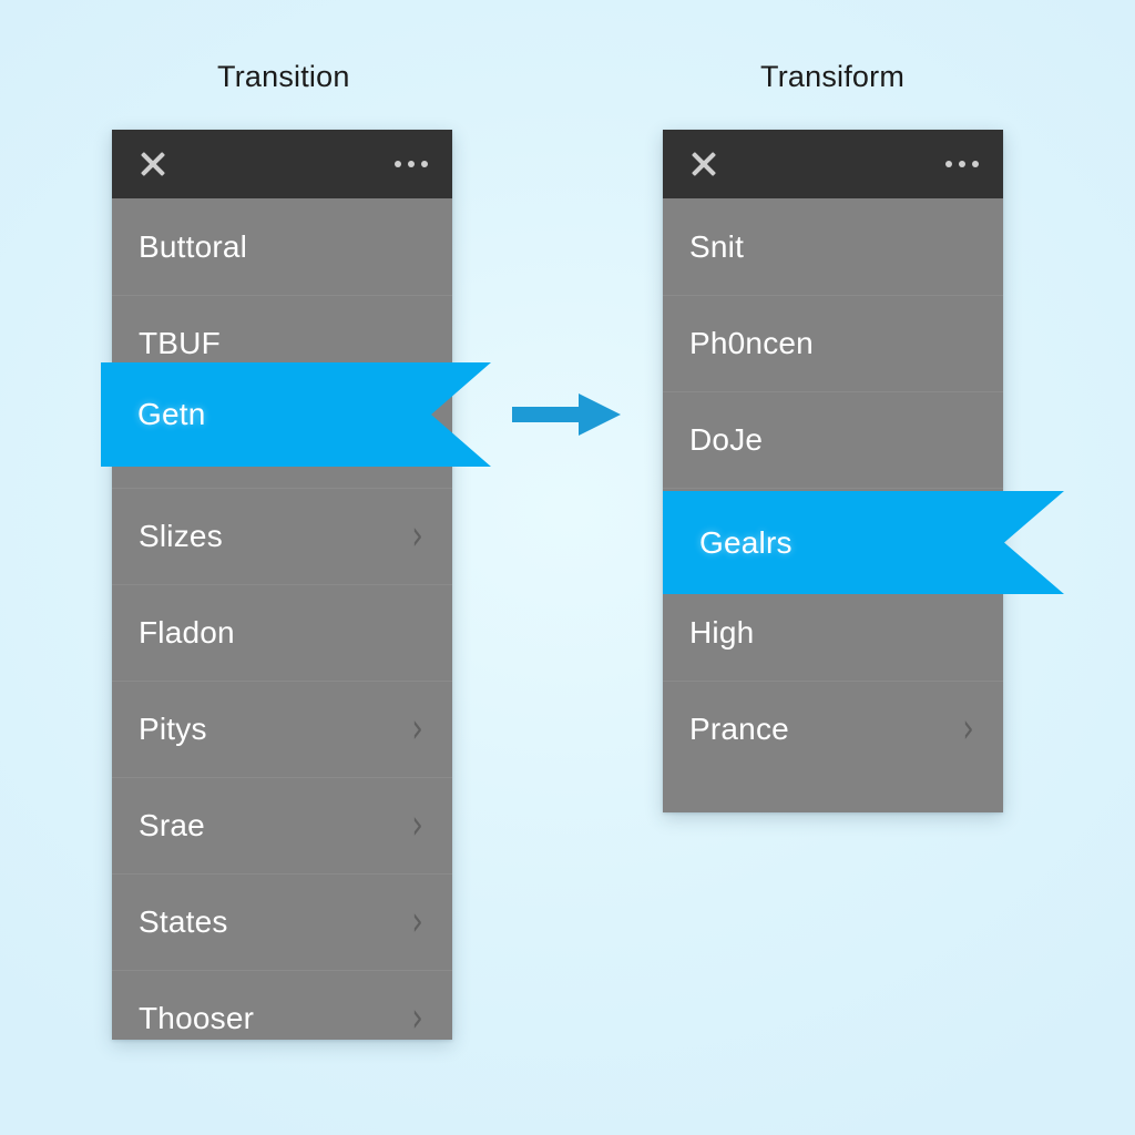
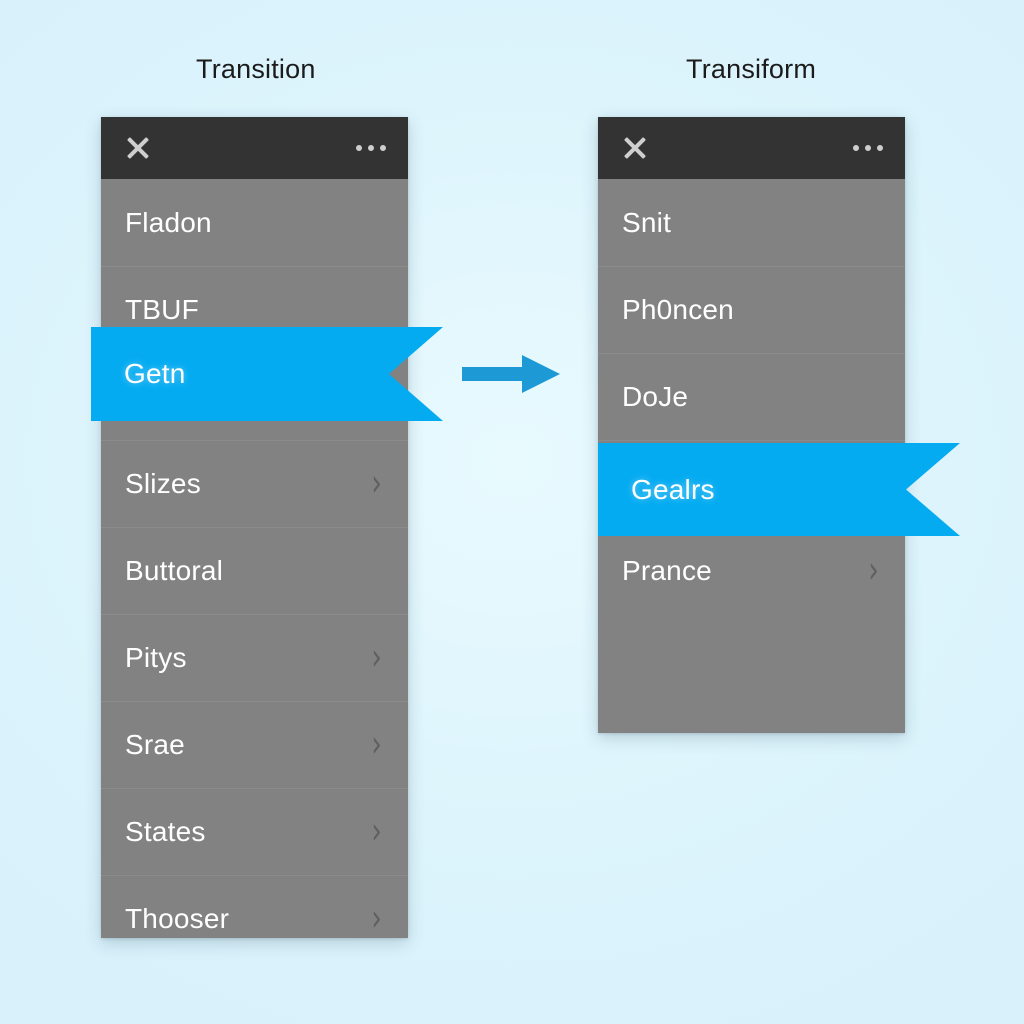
  Transition
  Transiform
- Buttoral
+ Fladon
  TBUF
  Slizes
  ›
- Fladon
+ Buttoral
  Pitys
  ›
  Srae
  ›
  States
  ›
  Thooser
  ›
  Getn
  Snit
  Ph0ncen
  DoJe
- High
  Prance
  ›
  Gealrs
